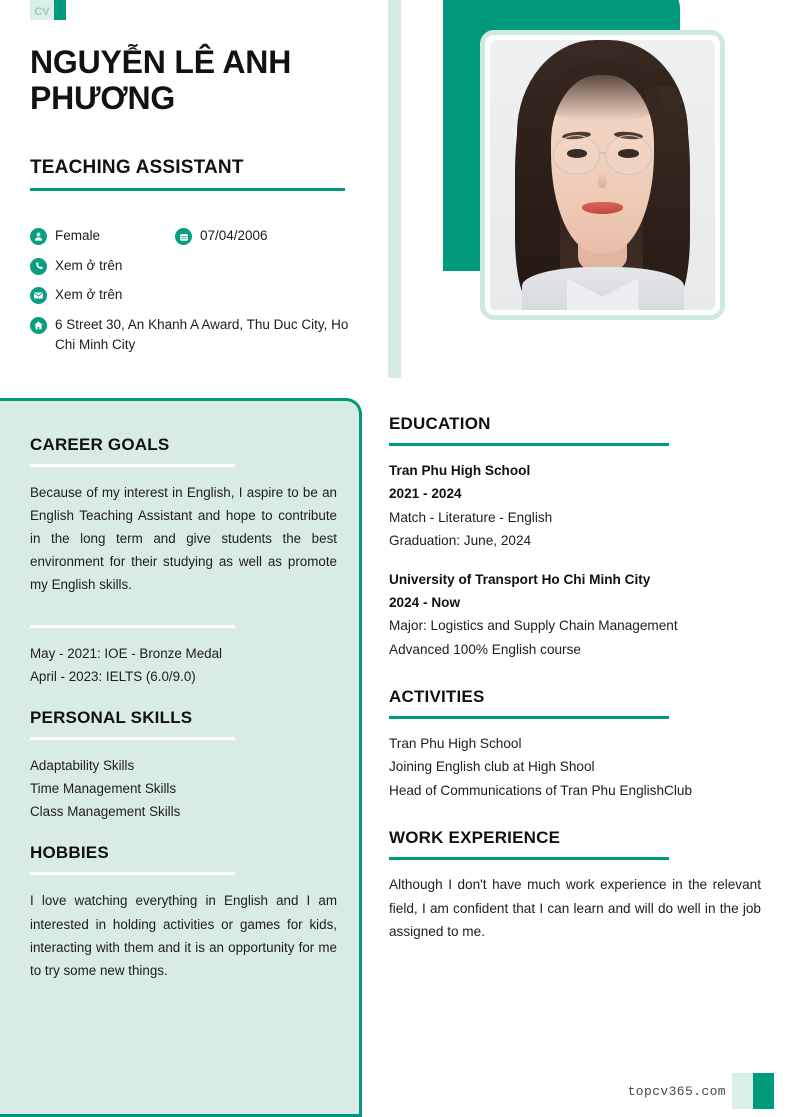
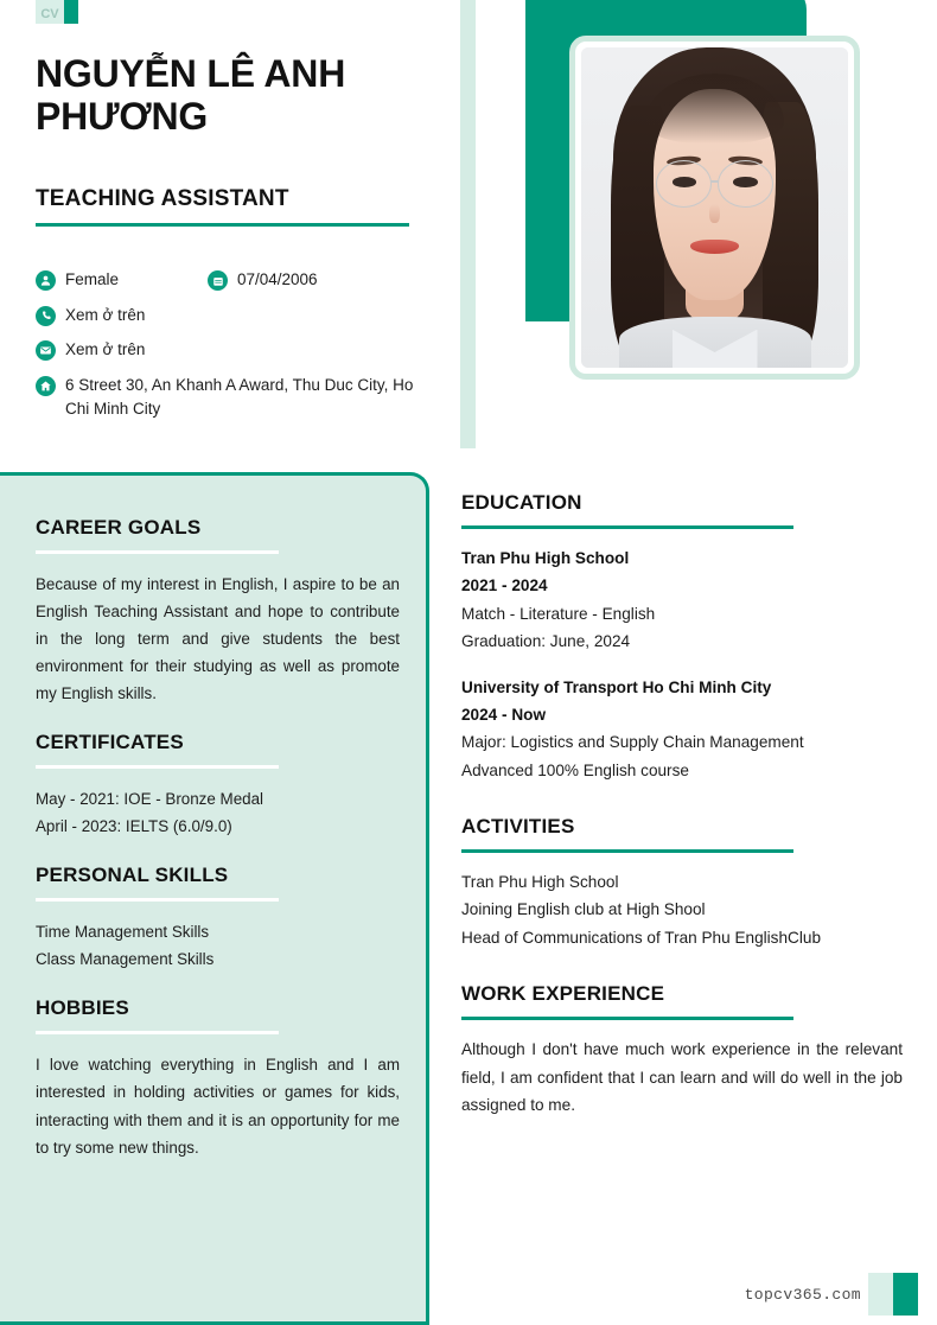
  CV
  NGUYỄN LÊ ANH PHƯƠNG
  TEACHING ASSISTANT
  Female
  07/04/2006
  Xem ở trên
  Xem ở trên
  6 Street 30, An Khanh A Award, Thu Duc City, Ho Chi Minh City
  CAREER GOALS
  Because of my interest in English, I aspire to be an English Teaching Assistant and hope to contribute in the long term and give students the best environment for their studying as well as promote my English skills.
+ CERTIFICATES
  May - 2021: IOE - Bronze Medal
  April - 2023: IELTS (6.0/9.0)
  PERSONAL SKILLS
- Adaptability Skills
  Time Management Skills
  Class Management Skills
  HOBBIES
  I love watching everything in English and I am interested in holding activities or games for kids, interacting with them and it is an opportunity for me to try some new things.
  EDUCATION
  Tran Phu High School
  2021 - 2024
  Match - Literature - English
  Graduation: June, 2024
  University of Transport Ho Chi Minh City
  2024 - Now
  Major: Logistics and Supply Chain Management
  Advanced 100% English course
  ACTIVITIES
  Tran Phu High School
  Joining English club at High Shool
  Head of Communications of Tran Phu EnglishClub
  WORK EXPERIENCE
  Although I don't have much work experience in the relevant field, I am confident that I can learn and will do well in the job assigned to me.
  topcv365.com
